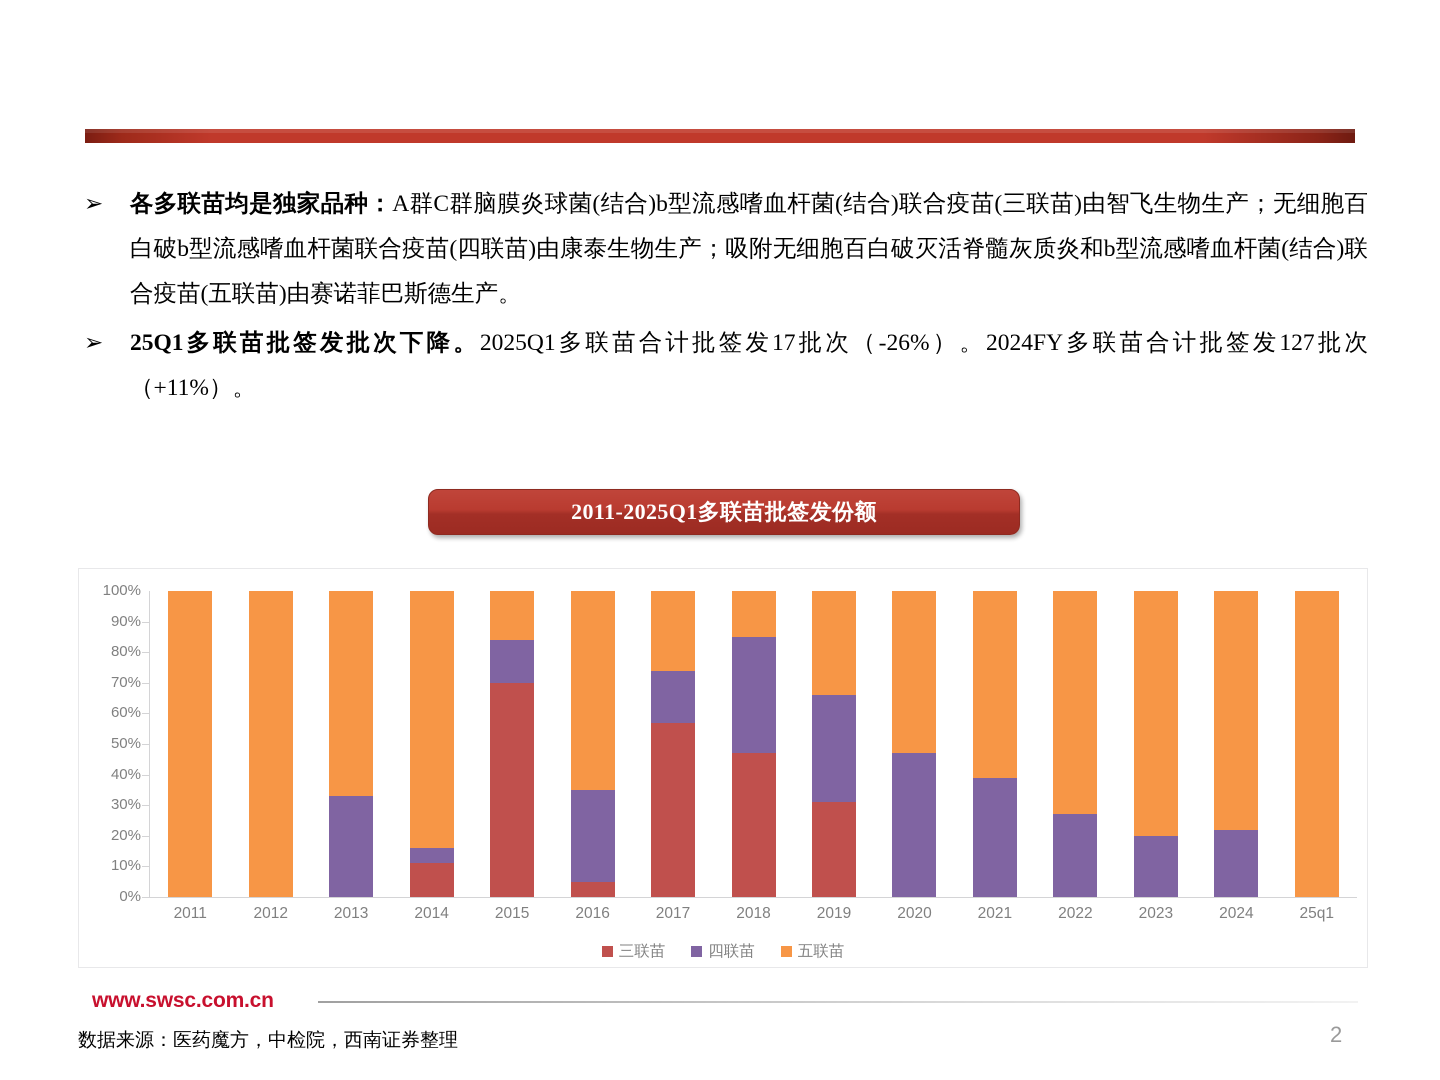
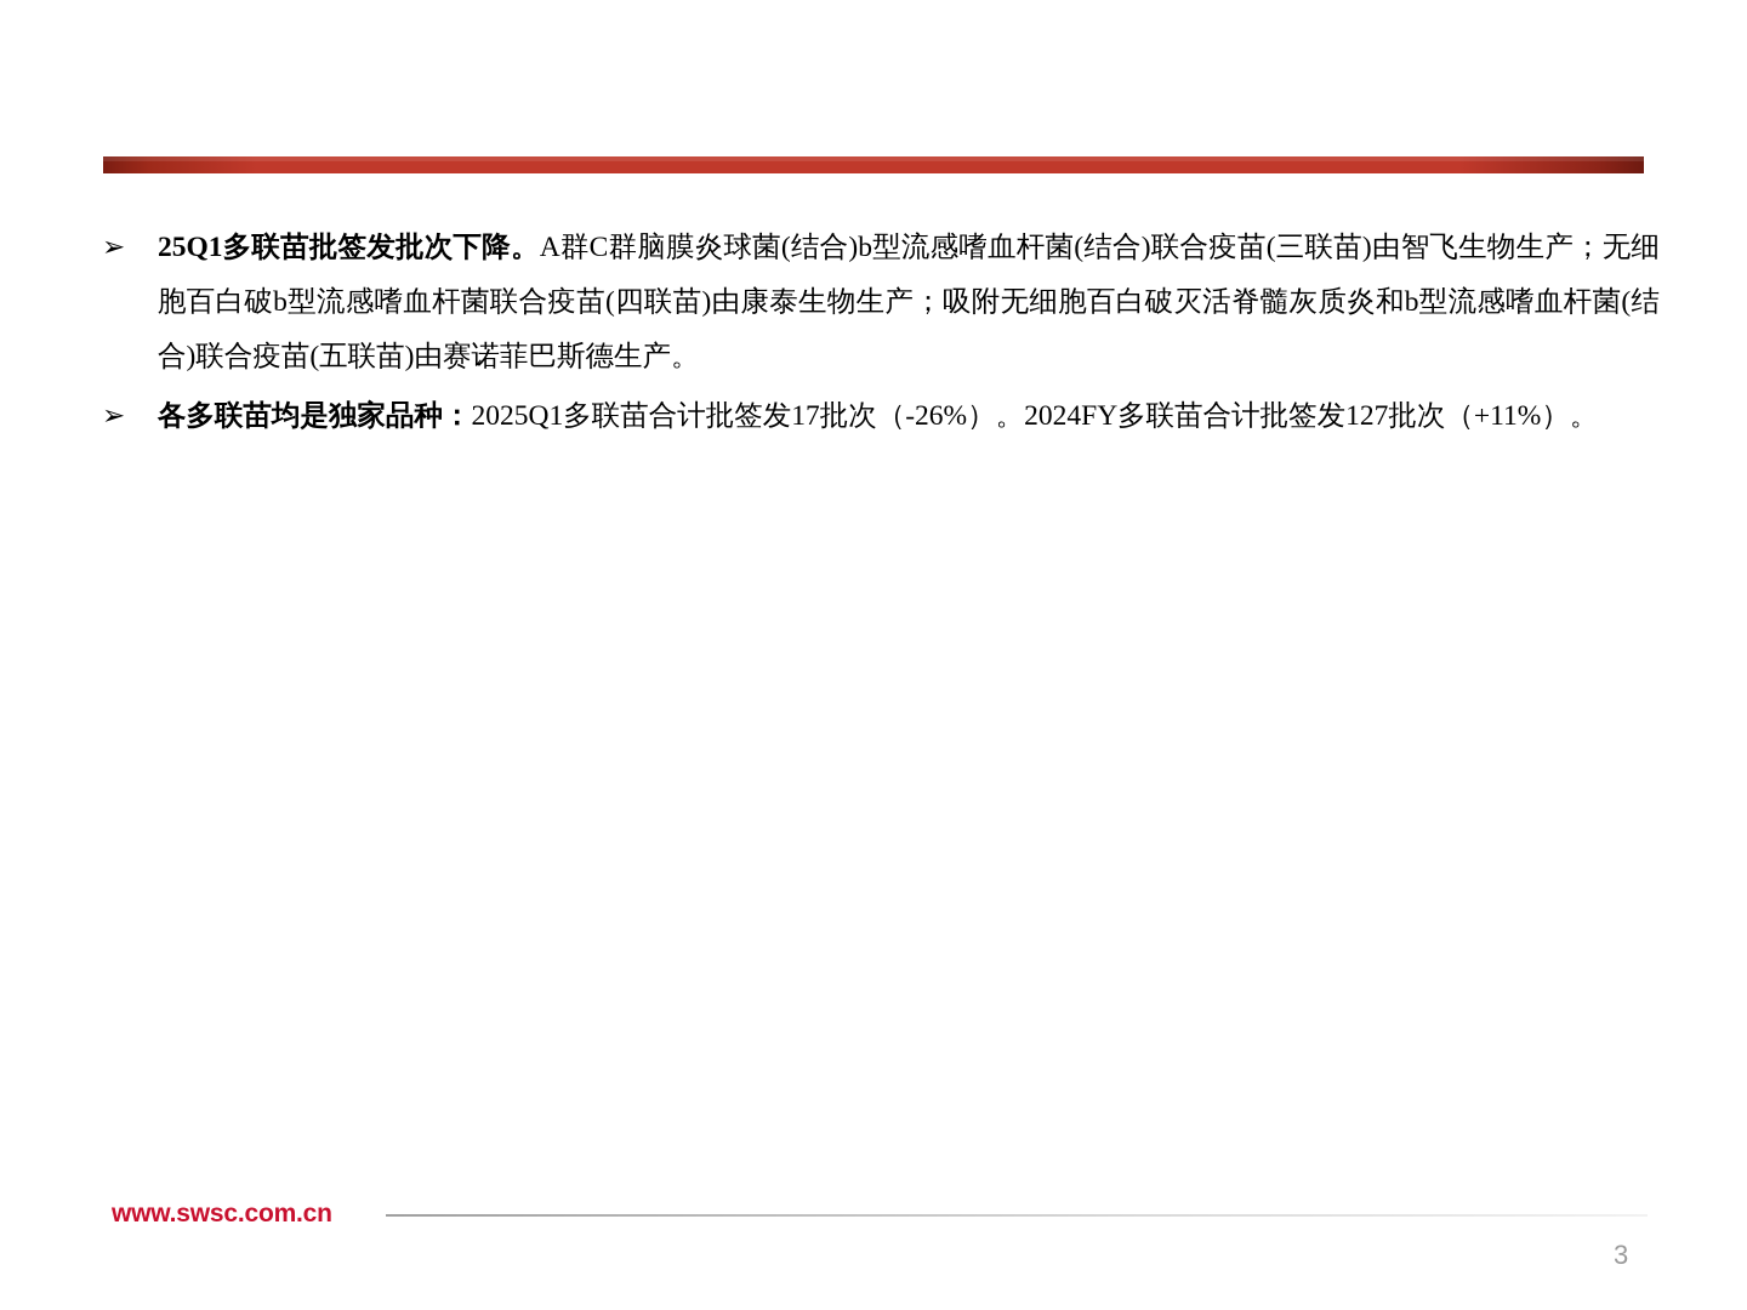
  ➢
- 各多联苗均是独家品种：A群C群脑膜炎球菌(结合)b型流感嗜血杆菌(结合)联合疫苗(三联苗)由智飞生物生产；无细胞百白破b型流感嗜血杆菌联合疫苗(四联苗)由康泰生物生产；吸附无细胞百白破灭活脊髓灰质炎和b型流感嗜血杆菌(结合)联合疫苗(五联苗)由赛诺菲巴斯德生产。
+ 25Q1多联苗批签发批次下降。A群C群脑膜炎球菌(结合)b型流感嗜血杆菌(结合)联合疫苗(三联苗)由智飞生物生产；无细胞百白破b型流感嗜血杆菌联合疫苗(四联苗)由康泰生物生产；吸附无细胞百白破灭活脊髓灰质炎和b型流感嗜血杆菌(结合)联合疫苗(五联苗)由赛诺菲巴斯德生产。
  ➢
- 25Q1多联苗批签发批次下降。2025Q1多联苗合计批签发17批次（-26%）。2024FY多联苗合计批签发127批次（+11%）。
+ 各多联苗均是独家品种：2025Q1多联苗合计批签发17批次（-26%）。2024FY多联苗合计批签发127批次（+11%）。
- 2011-2025Q1多联苗批签发份额
- 100%
- 90%
- 80%
- 70%
- 60%
- 50%
- 40%
- 30%
- 20%
- 10%
- 0%
- 2011
- 2012
- 2013
- 2014
- 2015
- 2016
- 2017
- 2018
- 2019
- 2020
- 2021
- 2022
- 2023
- 2024
- 25q1
- 三联苗
- 四联苗
- 五联苗
  www.swsc.com.cn
- 数据来源：医药魔方，中检院，西南证券整理
- 2
+ 3
